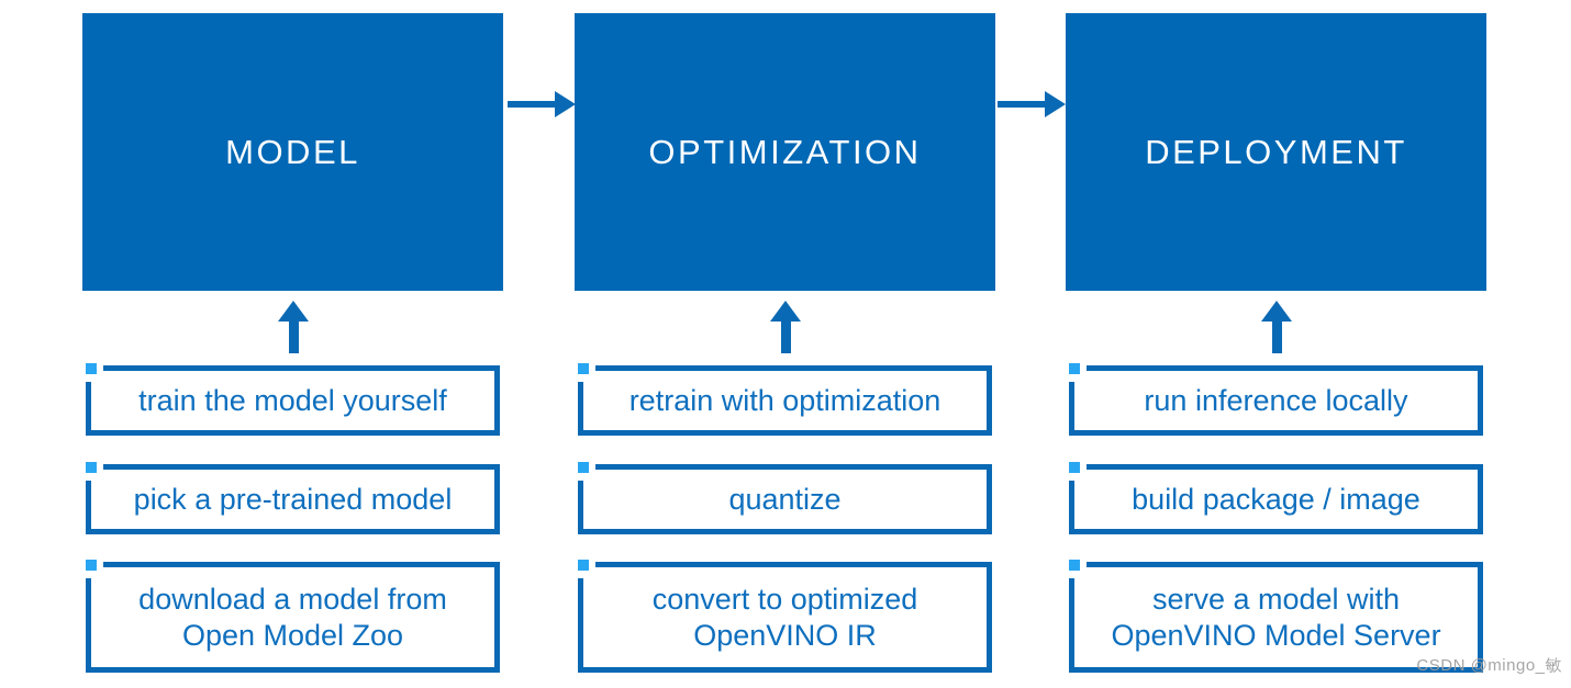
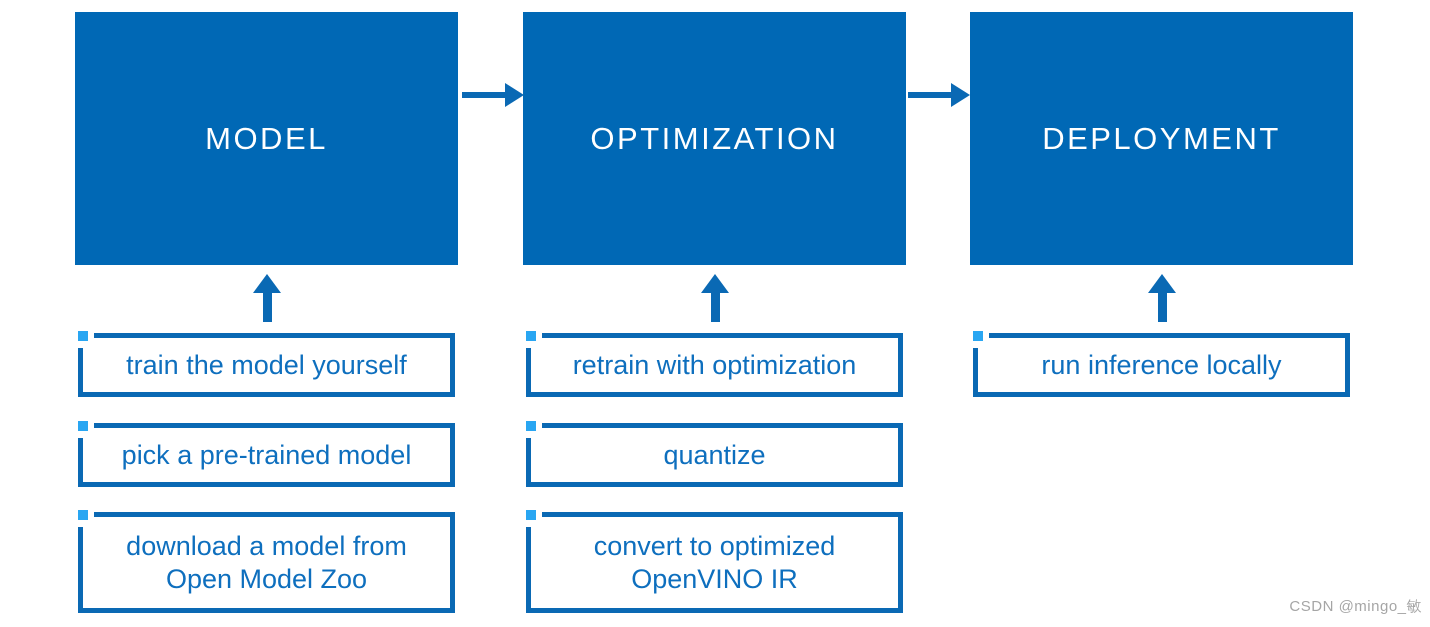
  MODEL
  OPTIMIZATION
  DEPLOYMENT
  train the model yourself
  pick a pre-trained model
  download a model from
  Open Model Zoo
  retrain with optimization
  quantize
  convert to optimized
  OpenVINO IR
  run inference locally
- build package / image
- serve a model with
- OpenVINO Model Server
  CSDN @mingo_敏
